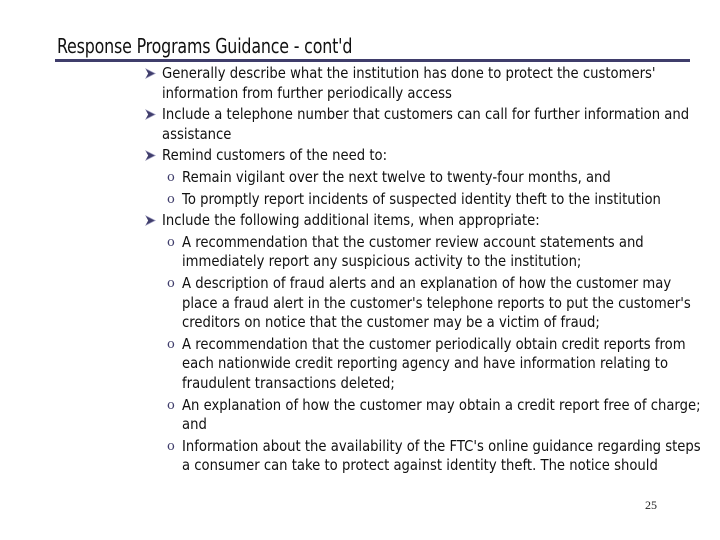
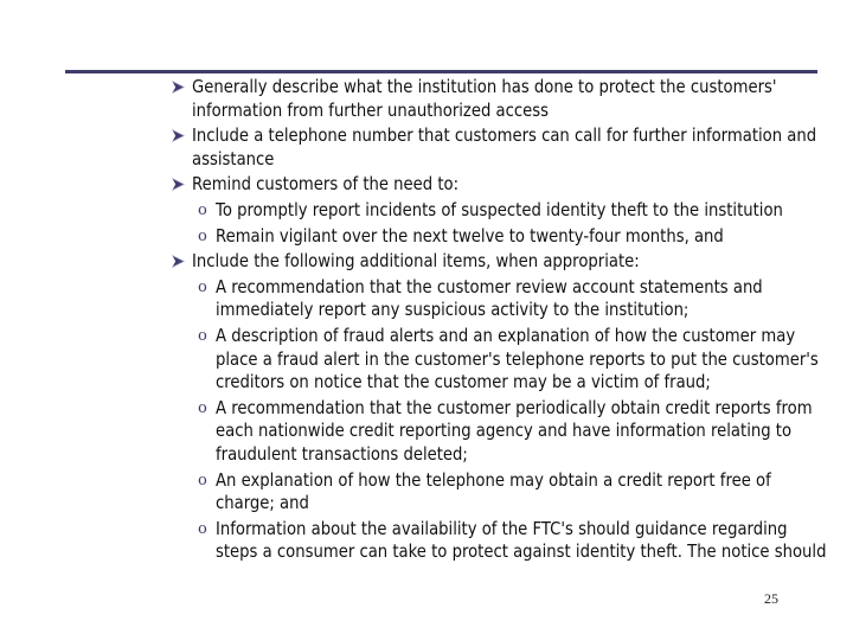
- Response Programs Guidance - cont'd
- Generally describe what the institution has done to protect the customers' information from further periodically access
+ Generally describe what the institution has done to protect the customers' information from further unauthorized access
  Include a telephone number that customers can call for further information and assistance
  Remind customers of the need to:
  o
- Remain vigilant over the next twelve to twenty-four months, and
+ To promptly report incidents of suspected identity theft to the institution
  o
- To promptly report incidents of suspected identity theft to the institution
+ Remain vigilant over the next twelve to twenty-four months, and
  Include the following additional items, when appropriate:
  o
  A recommendation that the customer review account statements and immediately report any suspicious activity to the institution;
  o
  A description of fraud alerts and an explanation of how the customer may place a fraud alert in the customer's telephone reports to put the customer's creditors on notice that the customer may be a victim of fraud;
  o
  A recommendation that the customer periodically obtain credit reports from each nationwide credit reporting agency and have information relating to fraudulent transactions deleted;
  o
- An explanation of how the customer may obtain a credit report free of charge; and
+ An explanation of how the telephone may obtain a credit report free of charge; and
  o
- Information about the availability of the FTC's online guidance regarding steps a consumer can take to protect against identity theft. The notice should
+ Information about the availability of the FTC's should guidance regarding steps a consumer can take to protect against identity theft. The notice should
  25
